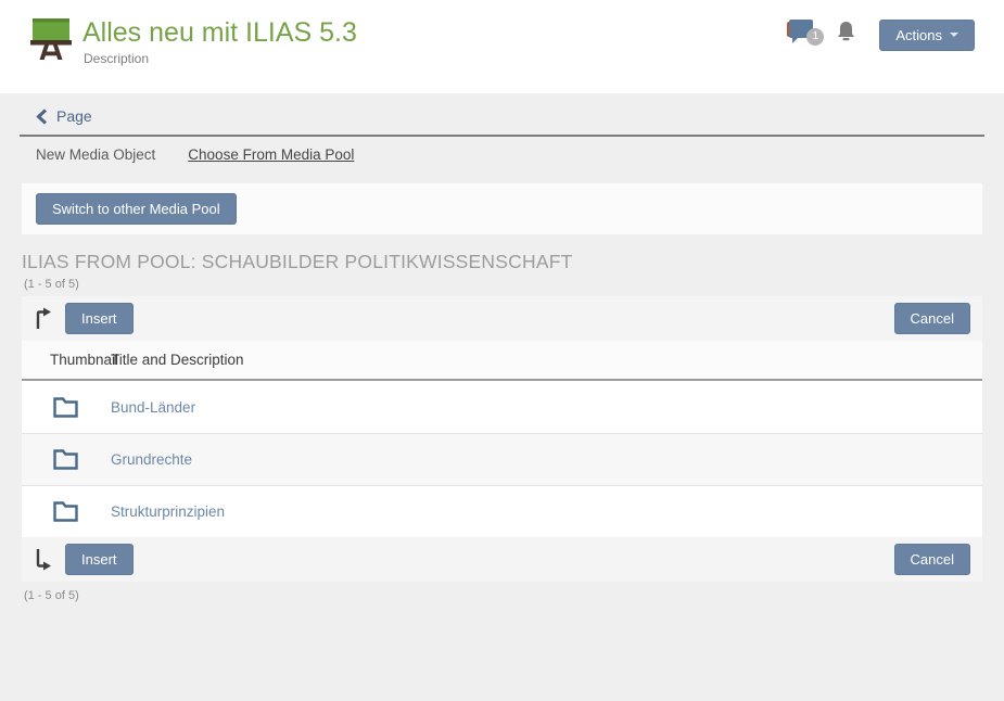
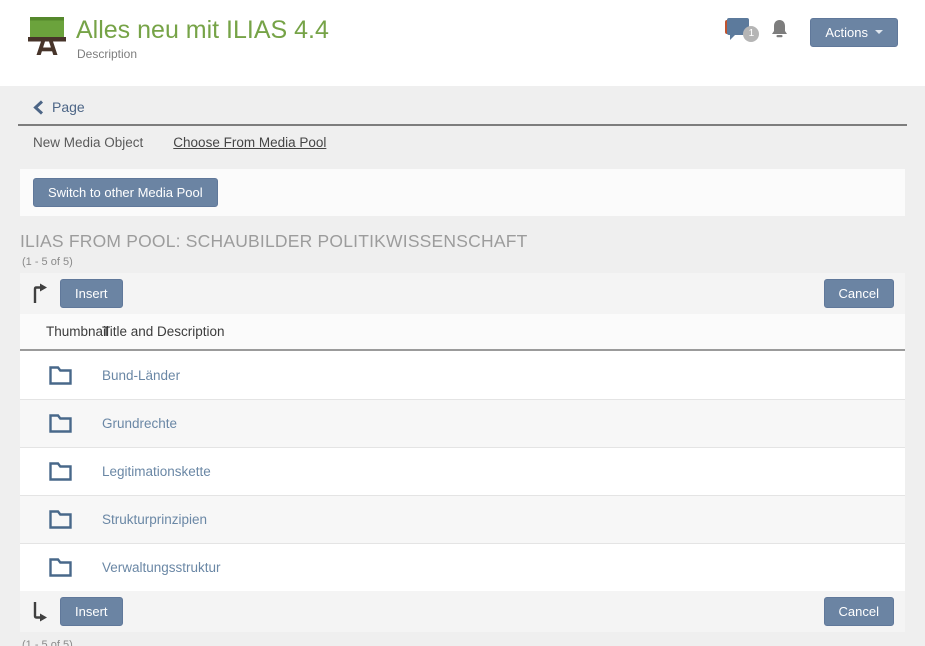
- Alles neu mit ILIAS 5.3
+ Alles neu mit ILIAS 4.4
  Description
  1
  Actions
  Page
  New Media Object
  Choose From Media Pool
  Switch to other Media Pool
  ILIAS FROM POOL: SCHAUBILDER POLITIKWISSENSCHAFT
  (1 - 5 of 5)
  Insert
  Cancel
  Thumbnail
  Title and Description
  Bund-Länder
  Grundrechte
+ Legitimationskette
  Strukturprinzipien
+ Verwaltungsstruktur
  Insert
  Cancel
  (1 - 5 of 5)
